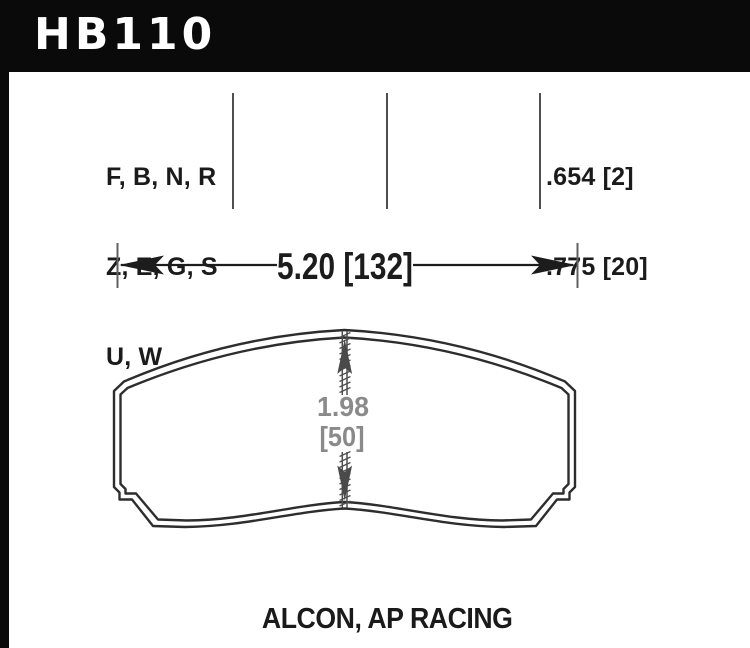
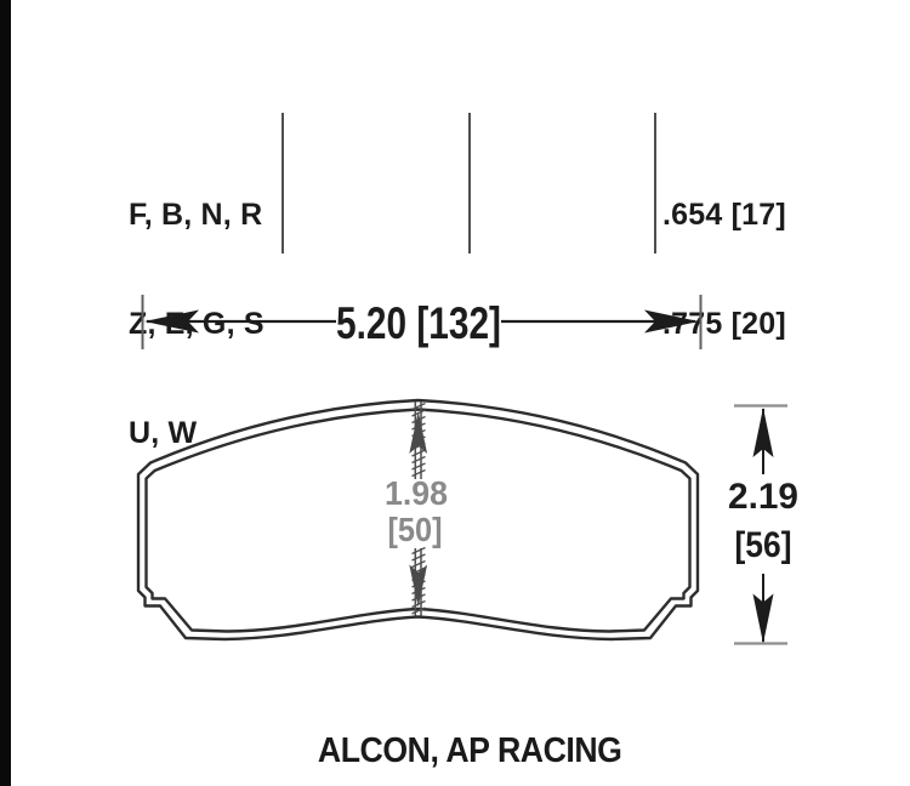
- HB110
  F, B, N, R
  Z, G, S
  U, W
- .654 [2]
+ .654 [17]
  75 [20]
  5.20 [132]
  1.98
  [50]
+ 2.19
+ [56]
  ALCON, AP RACING
